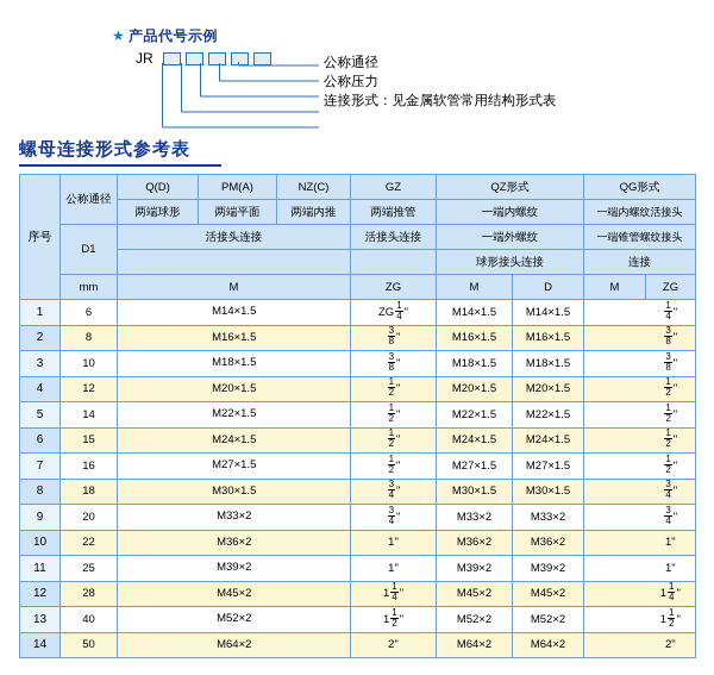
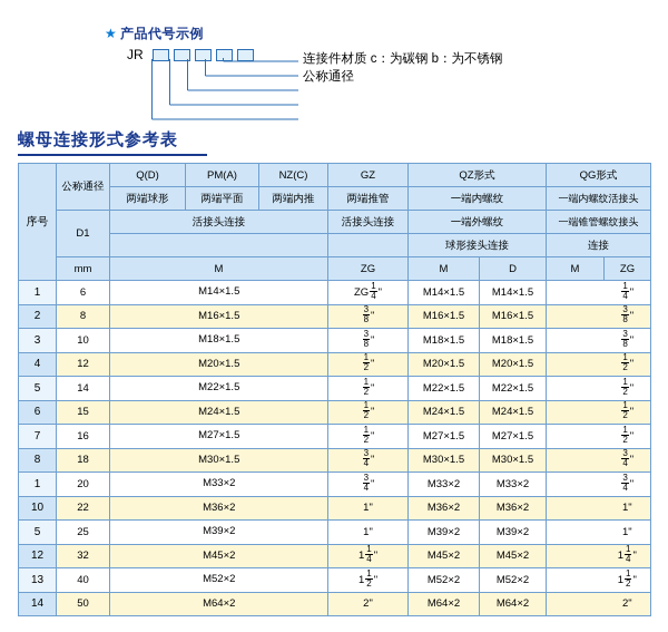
  ★
  产品代号示例
  JR
+ 连接件材质 c：为碳钢 b：为不锈钢
  公称通径
- 公称压力
- 连接形式：见金属软管常用结构形式表
  螺母连接形式参考表
  序号	公称通径	Q(D)	PM(A)	NZ(C)	GZ	QZ形式	QG形式
  两端球形	两端平面	两端内推	两端推管	一端内螺纹	一端内螺纹活接头
  D1	活接头连接	活接头连接	一端外螺纹	一端锥管螺纹接头
  		球形接头连接	连接
  mm	M	ZG	M	D	M	ZG
  1	6	M14×1.5			ZG14 "	M14×1.5	M14×1.5		14 "
  2	8	M16×1.5			38 "	M16×1.5	M16×1.5		38 "
  3	10	M18×1.5			38 "	M18×1.5	M18×1.5		38 "
  4	12	M20×1.5			12 "	M20×1.5	M20×1.5		12 "
  5	14	M22×1.5			12 "	M22×1.5	M22×1.5		12 "
  6	15	M24×1.5			12 "	M24×1.5	M24×1.5		12 "
  7	16	M27×1.5			12 "	M27×1.5	M27×1.5		12 "
  8	18	M30×1.5			34 "	M30×1.5	M30×1.5		34 "
- 9	20	M33×2			34 "	M33×2	M33×2		34 "
+ 1	20	M33×2			34 "	M33×2	M33×2		34 "
  10	22	M36×2			1"	M36×2	M36×2		1"
- 11	25	M39×2			1"	M39×2	M39×2		1"
+ 5	25	M39×2			1"	M39×2	M39×2		1"
- 12	28	M45×2			114 "	M45×2	M45×2		114 "
+ 12	32	M45×2			114 "	M45×2	M45×2		114 "
  13	40	M52×2			112 "	M52×2	M52×2		112 "
  14	50	M64×2			2"	M64×2	M64×2		2"
